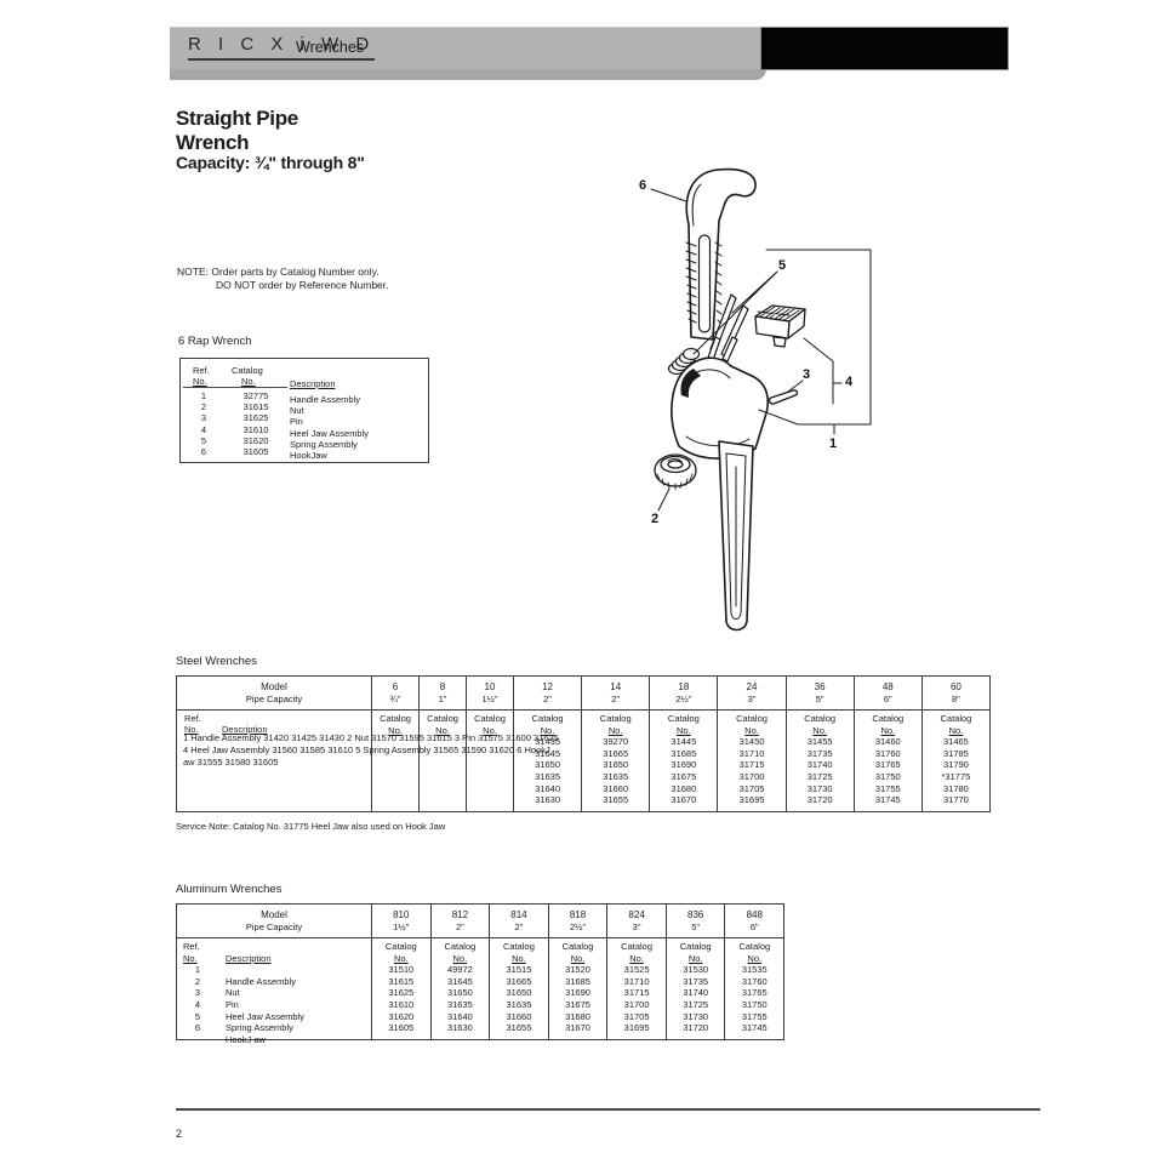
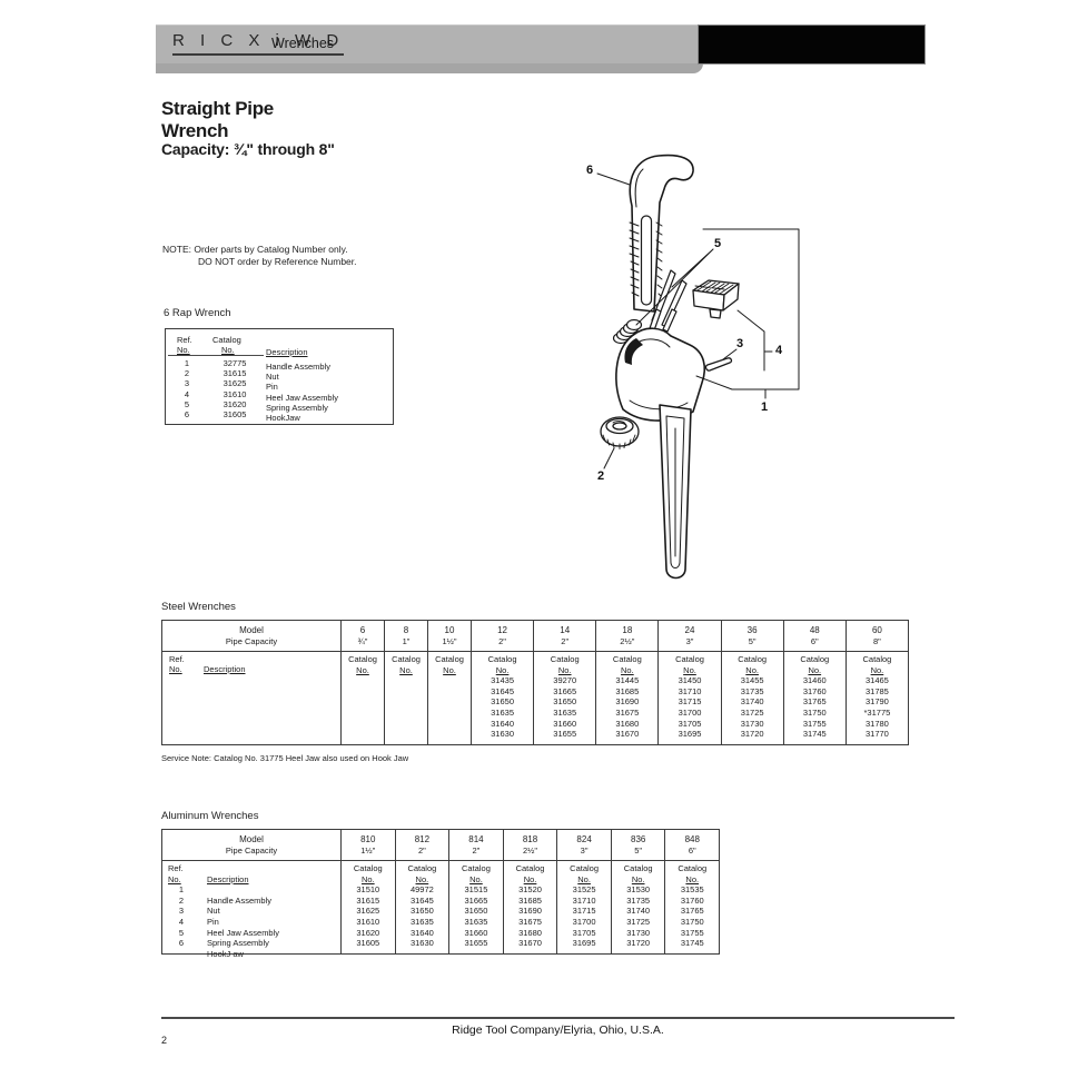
  R I C X i W D
  Wrenches
  Straight Pipe
  Wrench
  Capacity: ¾" through 8"
  NOTE: Order parts by Catalog Number only.
  DO NOT order by Reference Number.
  6 Rap Wrench
  Ref.
  No.
  Catalog
  No.
  Description
  1
  2
  3
  4
  5
  6
  32775
  31615
  31625
  31610
  31620
  31605
  Handle Assembly
  Nut
  Pin
  Heel Jaw Assembly
  Spring Assembly
  HookJaw
  1
  2
  3
  4
  5
  6
  Steel Wrenches
  Model
  Pipe Capacity
  Ref.
  No.
  Description
  6
  ¾"
  Catalog
  No.
  8
  1"
  Catalog
  No.
  10
  1½"
  Catalog
  No.
  12
  2"
  Catalog
  No.
  31435
  31645
  31650
  31635
  31640
  31630
  14
  2"
  Catalog
  No.
  39270
  31665
  31650
  31635
  31660
  31655
  18
  2½"
  Catalog
  No.
  31445
  31685
  31690
  31675
  31680
  31670
  24
  3"
  Catalog
  No.
  31450
  31710
  31715
  31700
  31705
  31695
  36
  5"
  Catalog
  No.
  31455
  31735
  31740
  31725
  31730
  31720
  48
  6"
  Catalog
  No.
  31460
  31760
  31765
  31750
  31755
  31745
  60
  8"
  Catalog
  No.
  31465
  31785
  31790
  *31775
  31780
  31770
- 1 Handle Assembly 31420 31425 31430 2 Nut 31570 31595 31615 3 Pin 31575 31600 31625 4 Heel Jaw Assembly 31560 31585 31610 5 Spring Assembly 31565 31590 31620 6 HookJ aw 31555 31580 31605
  Service Note: Catalog No. 31775 Heel Jaw also used on Hook Jaw
  Aluminum Wrenches
  Model
  Pipe Capacity
  Ref.
  No.
  1
  2
  3
  4
  5
  6
  Description
  Handle Assembly
  Nut
  Pin
  Heel Jaw Assembly
  Spring Assembly
  HookJ aw
  810
  1½"
  Catalog
  No.
  31510
  31615
  31625
  31610
  31620
  31605
  812
  2"
  Catalog
  No.
  49972
  31645
  31650
  31635
  31640
  31630
  814
  2"
  Catalog
  No.
  31515
  31665
  31650
  31635
  31660
  31655
  818
  2½"
  Catalog
  No.
  31520
  31685
  31690
  31675
  31680
  31670
  824
  3"
  Catalog
  No.
  31525
  31710
  31715
  31700
  31705
  31695
  836
  5"
  Catalog
  No.
  31530
  31735
  31740
  31725
  31730
  31720
  848
  6"
  Catalog
  No.
  31535
  31760
  31765
  31750
  31755
  31745
+ Ridge Tool Company/Elyria, Ohio, U.S.A.
  2
